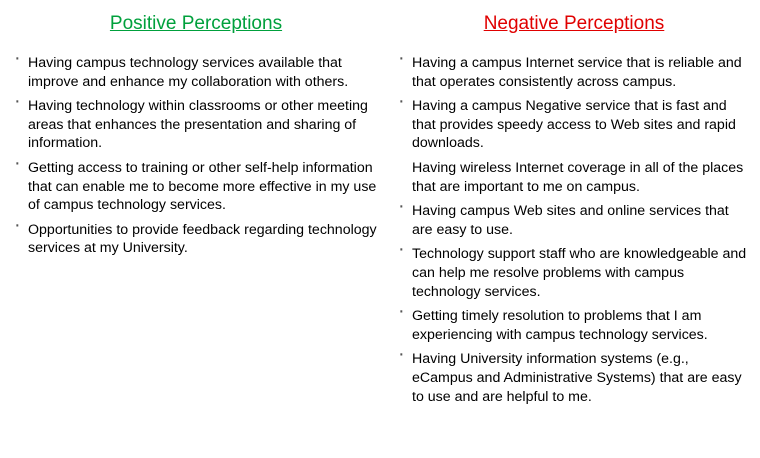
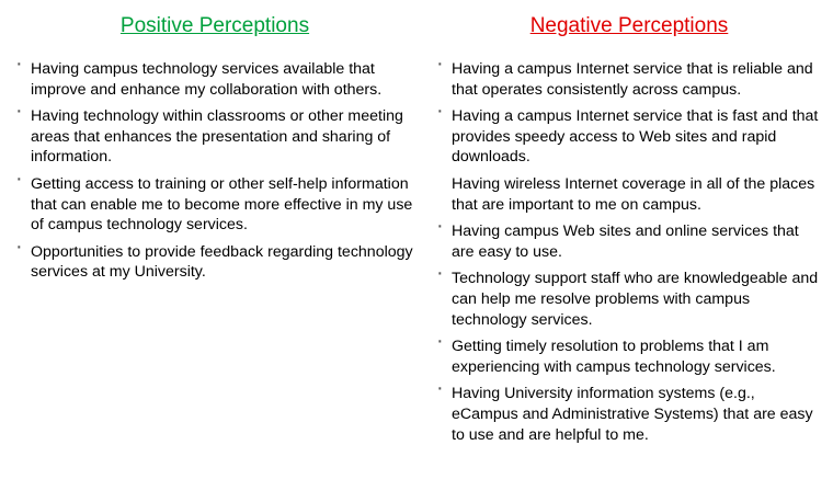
  Positive Perceptions
  Having campus technology services available that improve and enhance my collaboration with others.
  Having technology within classrooms or other meeting areas that enhances the presentation and sharing of information.
  Getting access to training or other self-help information that can enable me to become more effective in my use of campus technology services.
  Opportunities to provide feedback regarding technology services at my University.
  Negative Perceptions
  Having a campus Internet service that is reliable and that operates consistently across campus.
- Having a campus Negative service that is fast and that provides speedy access to Web sites and rapid downloads.
+ Having a campus Internet service that is fast and that provides speedy access to Web sites and rapid downloads.
  Having wireless Internet coverage in all of the places that are important to me on campus.
  Having campus Web sites and online services that are easy to use.
  Technology support staff who are knowledgeable and can help me resolve problems with campus technology services.
  Getting timely resolution to problems that I am experiencing with campus technology services.
  Having University information systems (e.g., eCampus and Administrative Systems) that are easy to use and are helpful to me.
